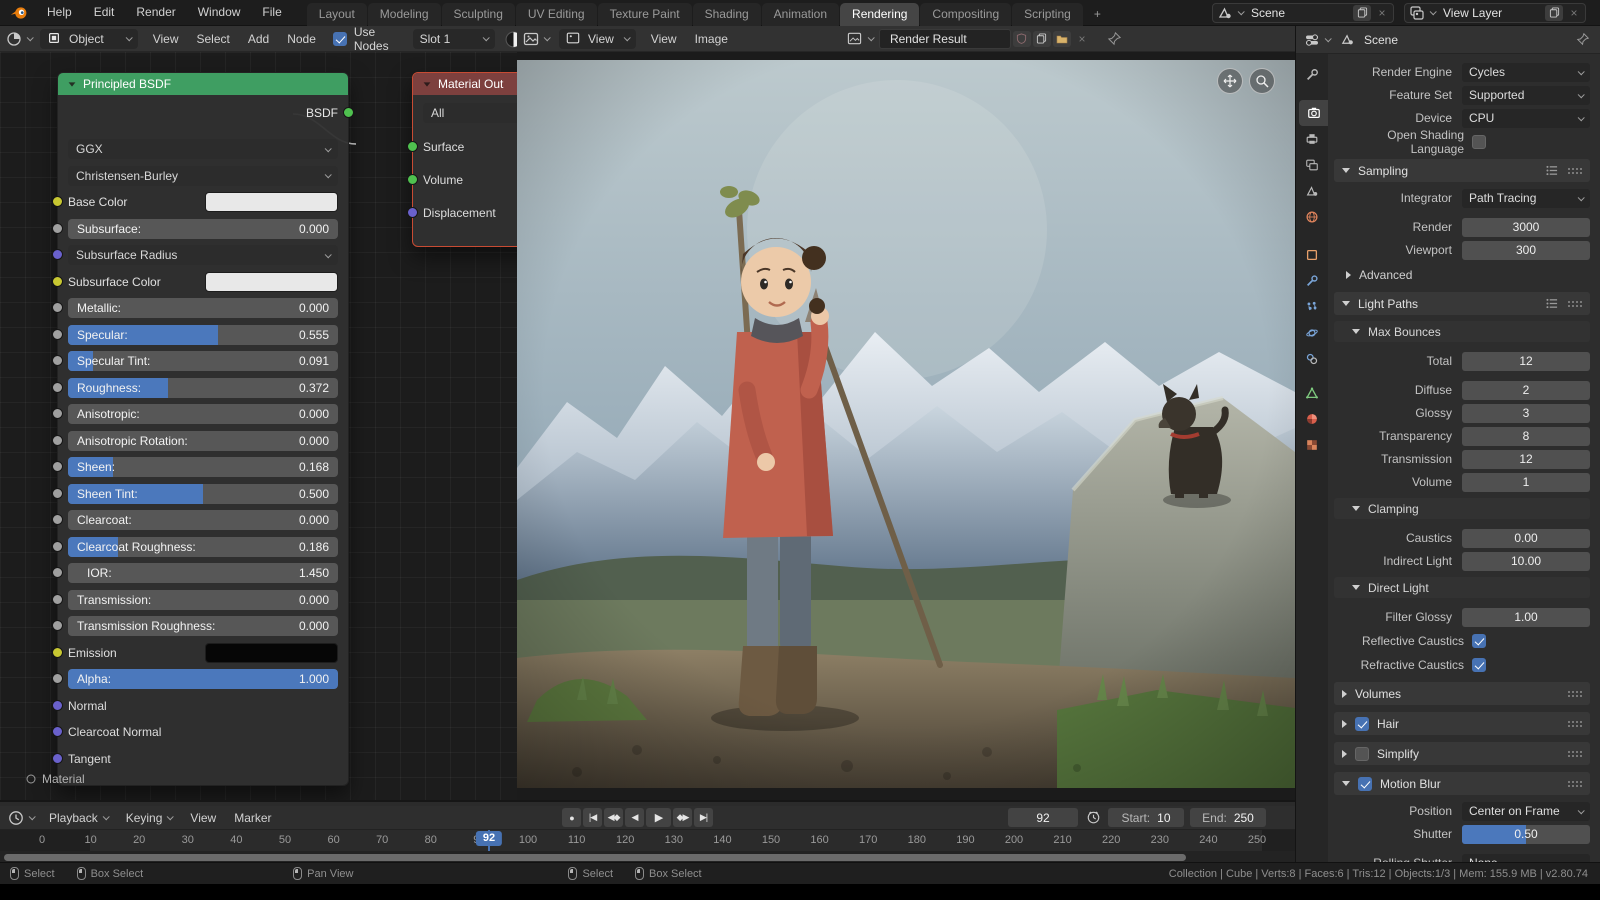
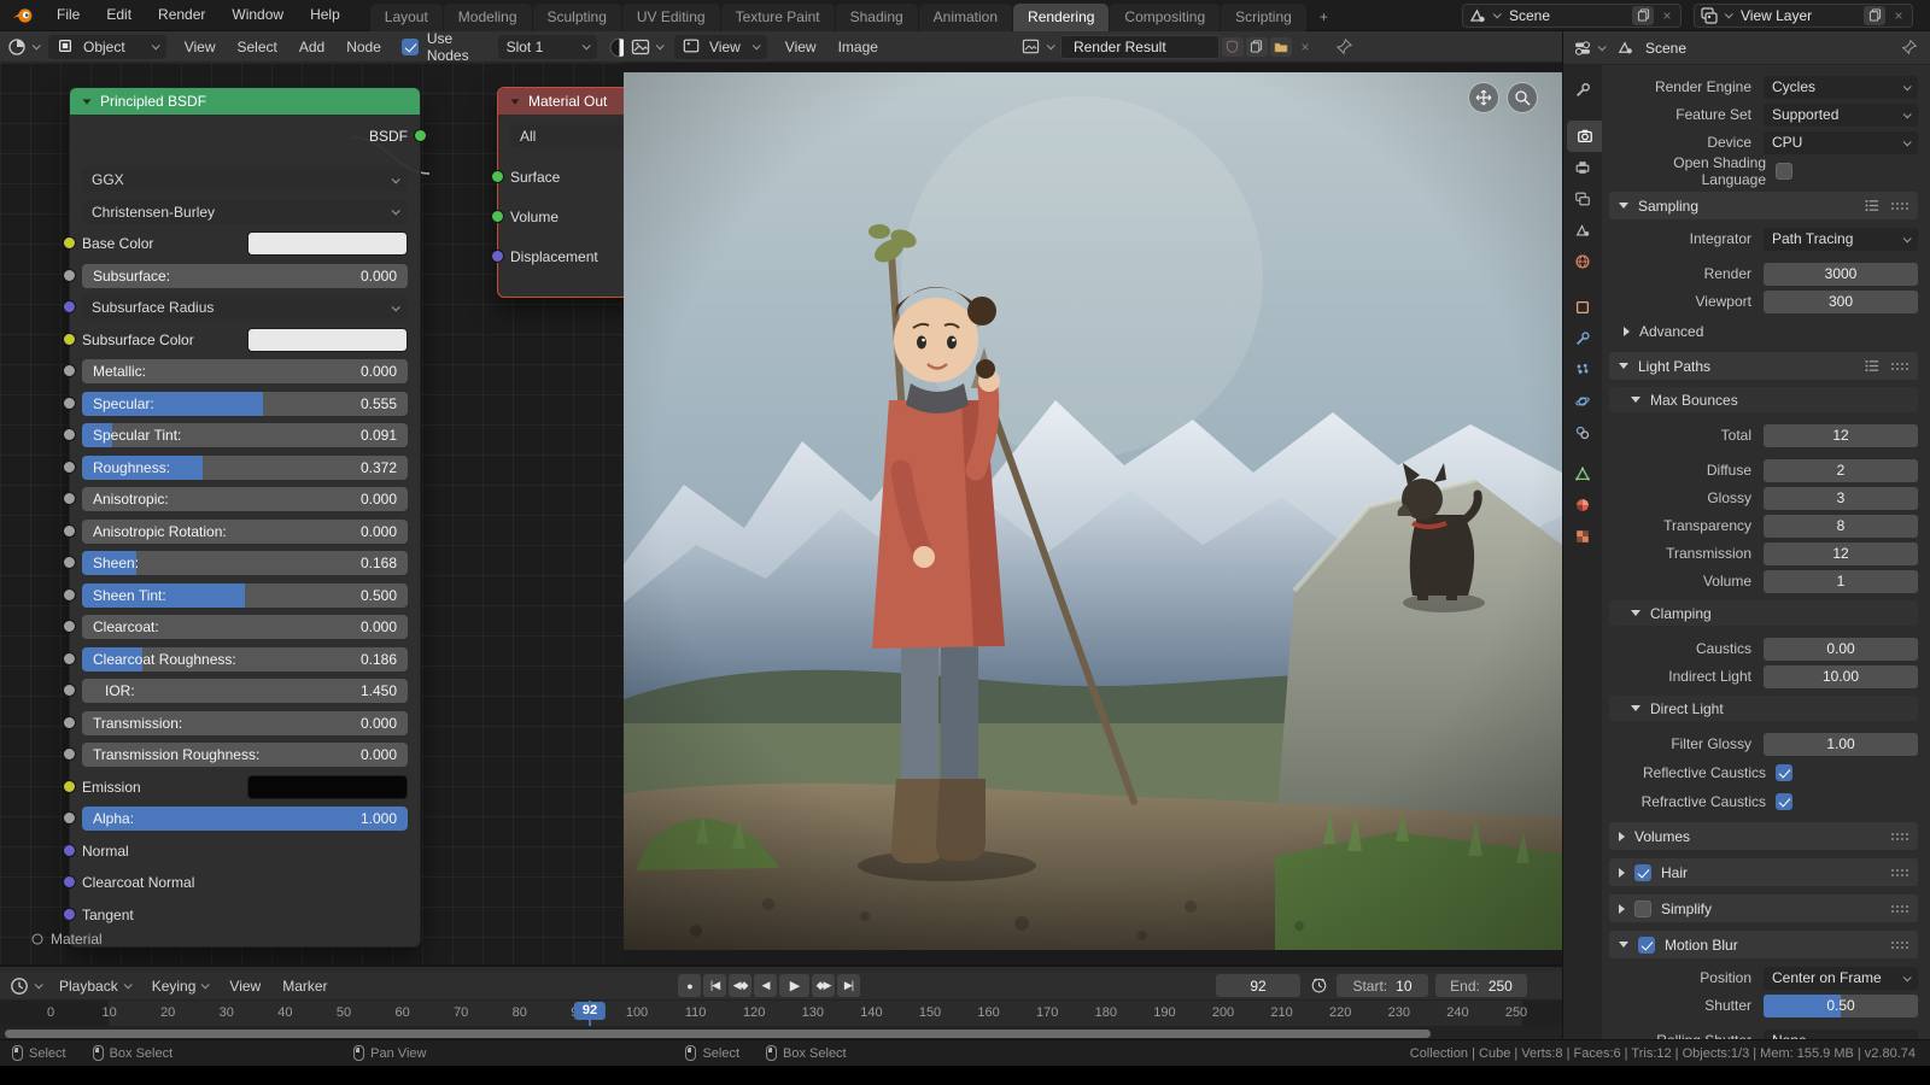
- Help
+ File
  Edit
  Render
  Window
- File
+ Help
  Layout
  Modeling
  Sculpting
  UV Editing
  Texture Paint
  Shading
  Animation
  Rendering
  Compositing
  Scripting
  +
  Scene
  ×
  View Layer
  ×
  Object
  View
  Select
  Add
  Node
  Use Nodes
  Slot 1
  Principled BSDF
  BSDF
  GGX
  Christensen-Burley
  Base Color
  Subsurface:
  0.000
  Subsurface Radius
  Subsurface Color
  Metallic:
  0.000
  Specular:
  0.555
  Specular Tint:
  0.091
  Roughness:
  0.372
  Anisotropic:
  0.000
  Anisotropic Rotation:
  0.000
  Sheen:
  0.168
  Sheen Tint:
  0.500
  Clearcoat:
  0.000
  Clearcoat Roughness:
  0.186
  IOR:
  1.450
  Transmission:
  0.000
  Transmission Roughness:
  0.000
  Emission
  Alpha:
  1.000
  Normal
  Clearcoat Normal
  Tangent
  Material Out
  All
  Surface
  Volume
  Displacement
  Material
  View
  View
  Image
  Render Result
  ×
  Scene
  Render Engine
  Cycles
  Feature Set
  Supported
  Device
  CPU
  Open Shading Language
  Sampling
  Integrator
  Path Tracing
  Render
  3000
  Viewport
  300
  Advanced
  Light Paths
  Max Bounces
  Total
  12
  Diffuse
  2
  Glossy
  3
  Transparency
  8
  Transmission
  12
  Volume
  1
  Clamping
  Caustics
  0.00
  Indirect Light
  10.00
  Direct Light
  Filter Glossy
  1.00
  Reflective Caustics
  Refractive Caustics
  Volumes
  Hair
  Simplify
  Motion Blur
  Position
  Center on Frame
  Shutter
  0.50
  Playback
  Keying
  View
  Marker
  ●
  |◀
  ◀◆
  ◀
  ▶
  ◆▶
  ▶|
  92
  Start:
  10
  End:
  250
  0
  10
  20
  30
  40
  50
  60
  70
  80
  100
  110
  120
  130
  140
  150
  160
  170
  180
  190
  200
  210
  220
  230
  240
  250
  92
  Select
  Box Select
  Pan View
  Select
  Box Select
  Collection | Cube | Verts:8 | Faces:6 | Tris:12 | Objects:1/3 | Mem: 155.9 MB | v2.80.74
